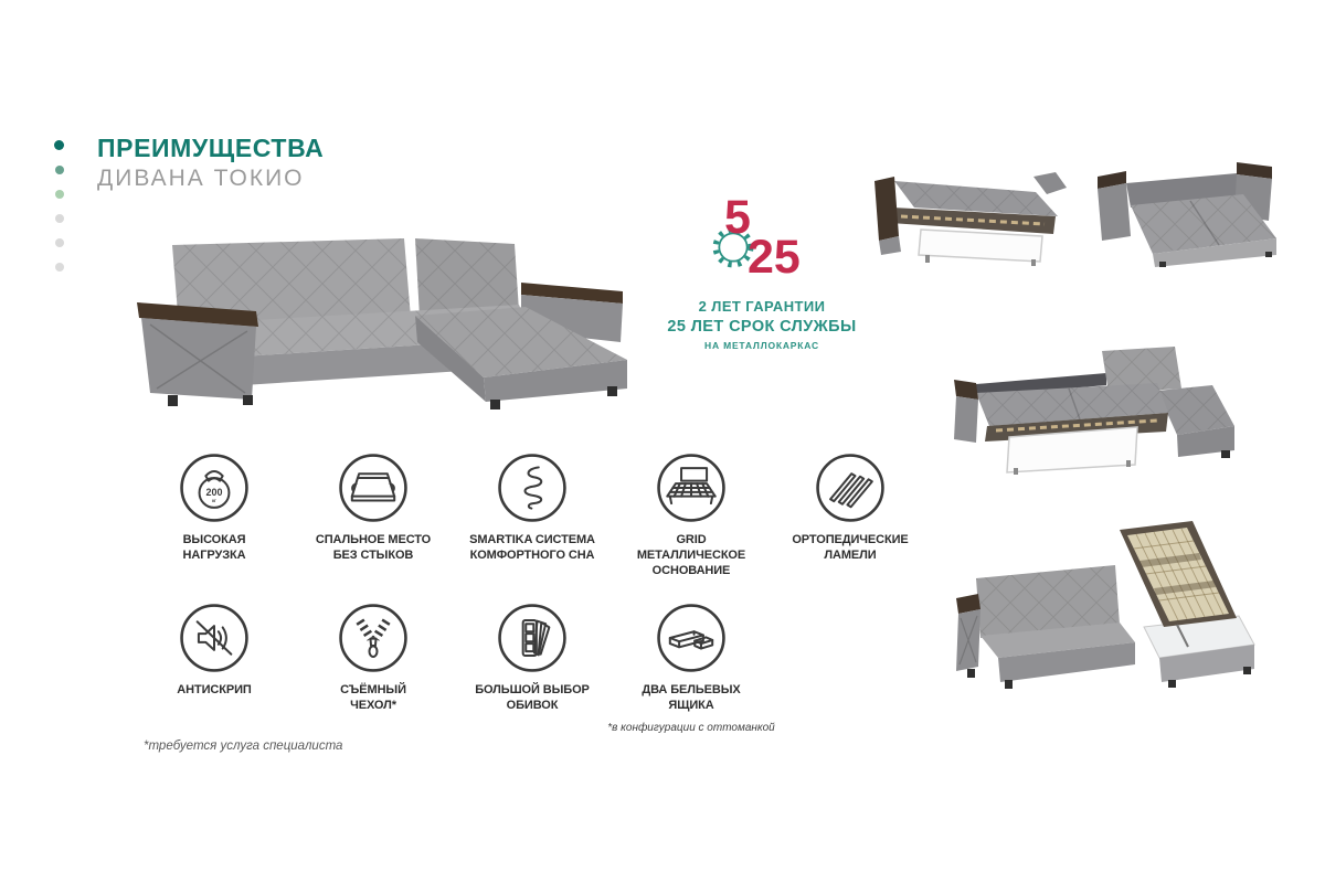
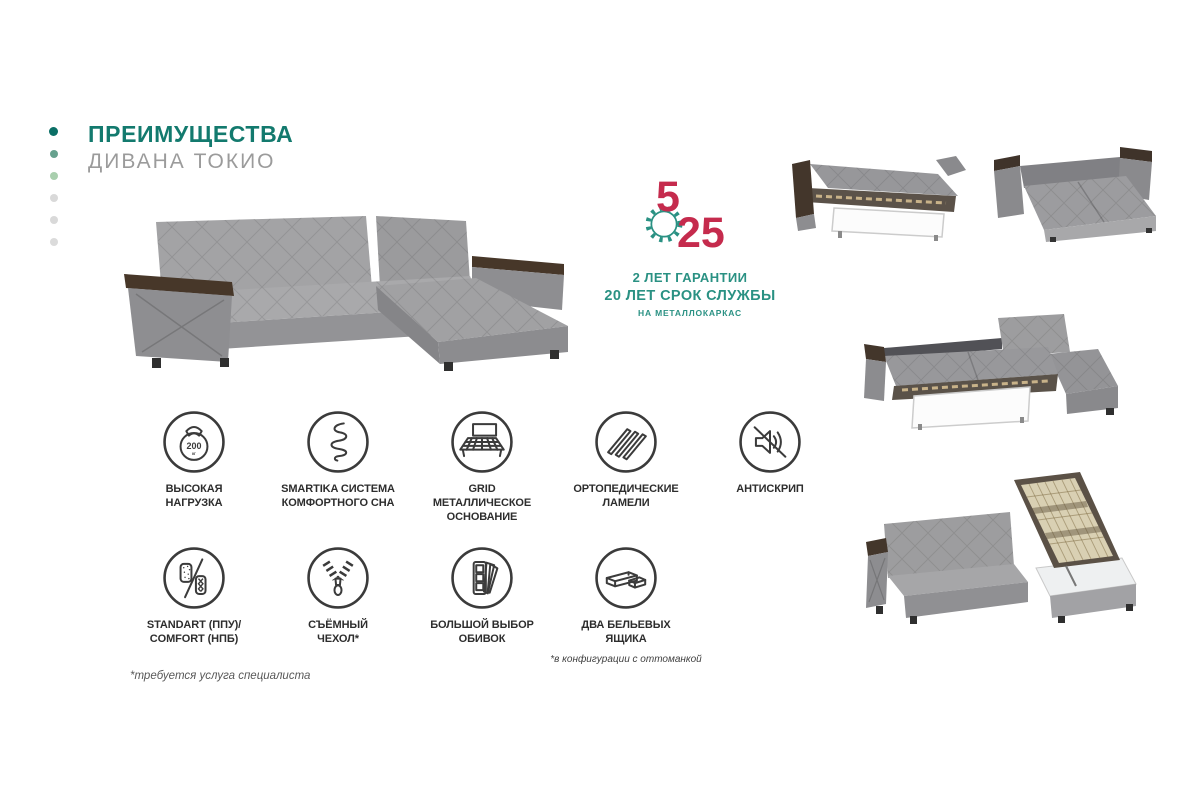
  ПРЕИМУЩЕСТВА
  ДИВАНА ТОКИО
  5
  25
  2 ЛЕТ ГАРАНТИИ
- 25 ЛЕТ СРОК СЛУЖБЫ
+ 20 ЛЕТ СРОК СЛУЖБЫ
  НА МЕТАЛЛОКАРКАС
  200
  ВЫСОКАЯ
  НАГРУЗКА
- СПАЛЬНОЕ МЕСТО
- БЕЗ СТЫКОВ
  SMARTIKA СИСТЕМА
  КОМФОРТНОГО СНА
  GRID
  МЕТАЛЛИЧЕСКОЕ
  ОСНОВАНИЕ
  ОРТОПЕДИЧЕСКИЕ
  ЛАМЕЛИ
  АНТИСКРИП
+ STANDART (ППУ)/
+ COMFORT (НПБ)
  СЪЁМНЫЙ
  ЧЕХОЛ*
  БОЛЬШОЙ ВЫБОР
  ОБИВОК
  ДВА БЕЛЬЕВЫХ
  ЯЩИКА
  *в конфигурации с оттоманкой
  *требуется услуга специалиста
